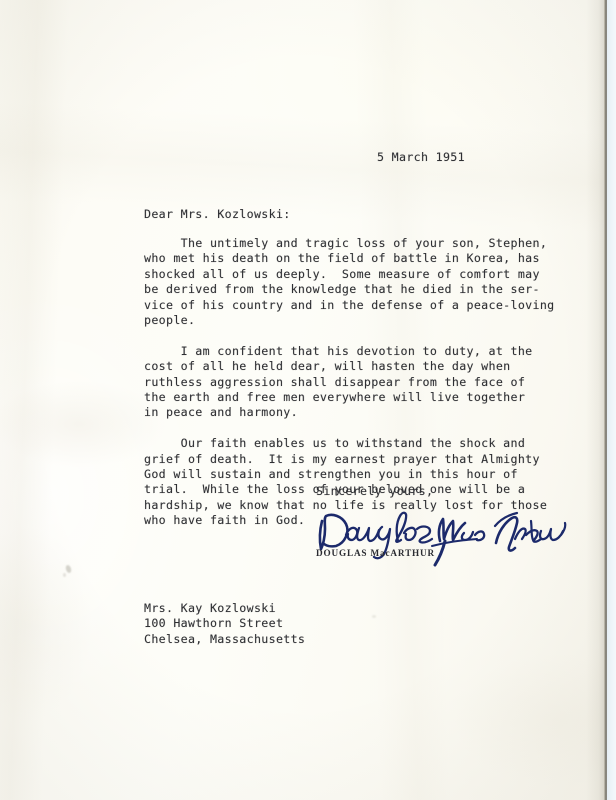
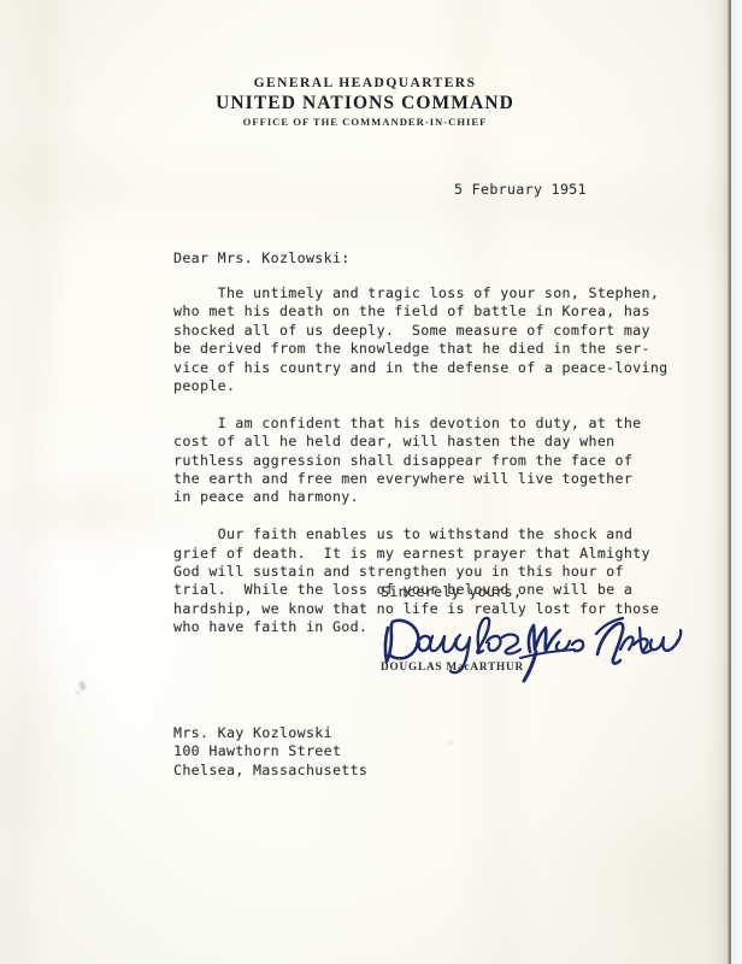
+ GENERAL HEADQUARTERS
+ UNITED NATIONS COMMAND
+ OFFICE OF THE COMMANDER-IN-CHIEF
- 5 March 1951
+ 5 February 1951
  Dear Mrs. Kozlowski:
  The untimely and tragic loss of your son, Stephen,
  who met his death on the field of battle in Korea, has
  shocked all of us deeply. Some measure of comfort may
  be derived from the knowledge that he died in the ser-
  vice of his country and in the defense of a peace-loving
  people.
  I am confident that his devotion to duty, at the
  cost of all he held dear, will hasten the day when
  ruthless aggression shall disappear from the face of
  the earth and free men everywhere will live together
  in peace and harmony.
  Our faith enables us to withstand the shock and
  grief of death. It is my earnest prayer that Almighty
  God will sustain and strengthen you in this hour of
  trial. While the loss of your beloved one will be a
  hardship, we know that no life is really lost for those
  who have faith in God.
  Sincerely yours,
  DOUGLAS MacARTHUR
  Mrs. Kay Kozlowski
  100 Hawthorn Street
  Chelsea, Massachusetts
